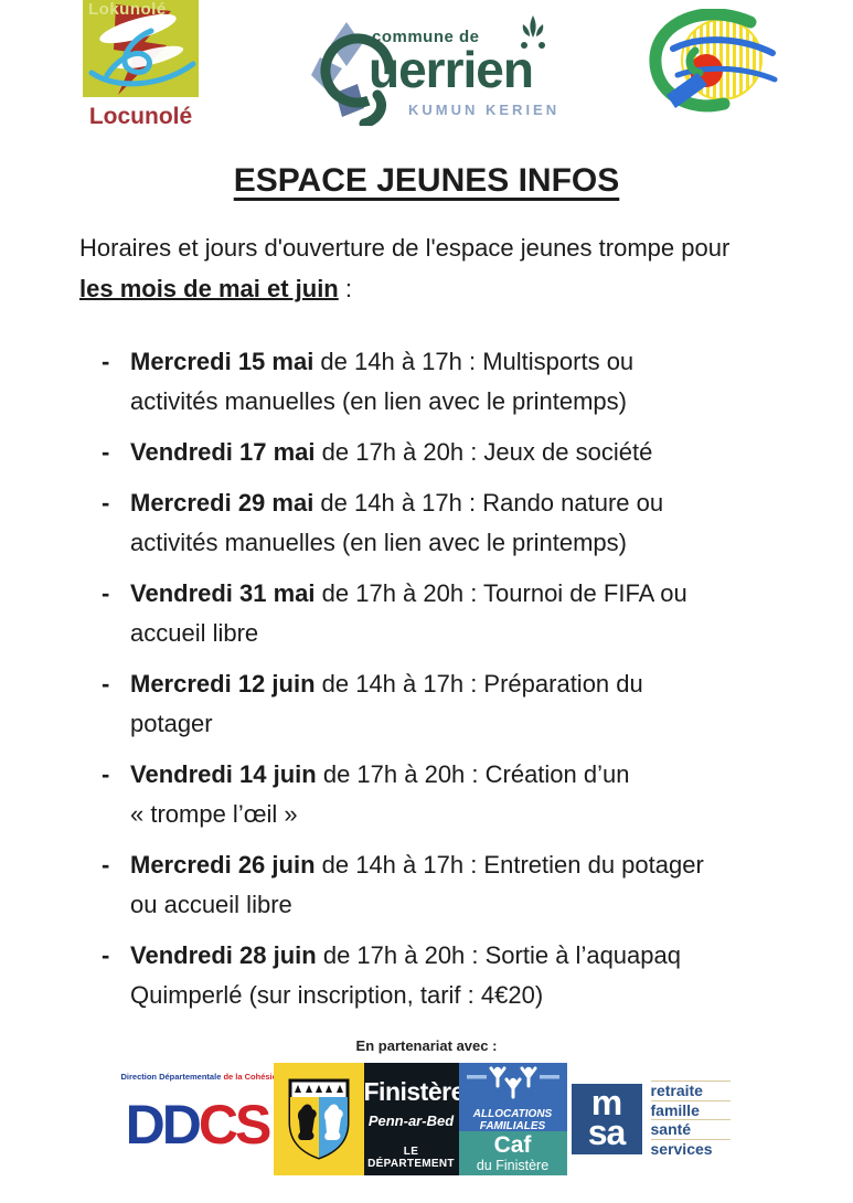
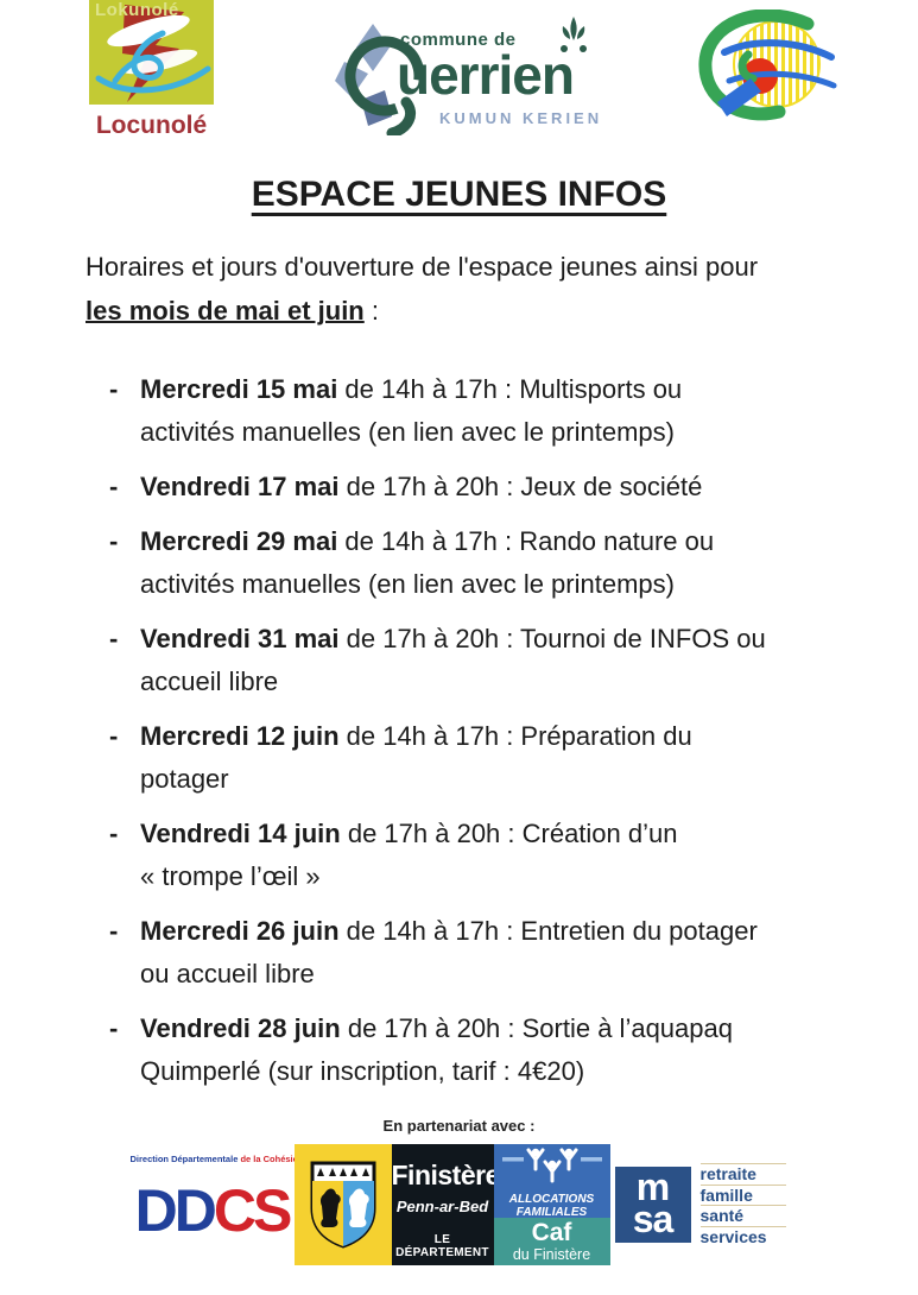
  Lokunolé
  Locunolé
  commune de
  uerrien
  KUMUN KERIEN
  ESPACE JEUNES INFOS
- Horaires et jours d'ouverture de l'espace jeunes trompe pour
+ Horaires et jours d'ouverture de l'espace jeunes ainsi pour
  les mois de mai et juin :
  -
  Mercredi 15 mai de 14h à 17h : Multisports ou
  activités manuelles (en lien avec le printemps)
  -
  Vendredi 17 mai de 17h à 20h : Jeux de société
  -
  Mercredi 29 mai de 14h à 17h : Rando nature ou
  activités manuelles (en lien avec le printemps)
  -
- Vendredi 31 mai de 17h à 20h : Tournoi de FIFA ou
+ Vendredi 31 mai de 17h à 20h : Tournoi de INFOS ou
  accueil libre
  -
  Mercredi 12 juin de 14h à 17h : Préparation du
  potager
  -
  Vendredi 14 juin de 17h à 20h : Création d’un
  « trompe l’œil »
  -
  Mercredi 26 juin de 14h à 17h : Entretien du potager
  ou accueil libre
  -
  Vendredi 28 juin de 17h à 20h : Sortie à l’aquapaq
  Quimperlé (sur inscription, tarif : 4€20)
  En partenariat avec :
  Direction Départementale de la Cohési
  DDCS
  Finistèr
  Penn-ar-Bed
  LE DÉPARTEMENT
  ALLOCATIONS
  FAMILIALES
  Caf
  du Finistère
  m
  sa
  retraite
  famille
  santé
  services
